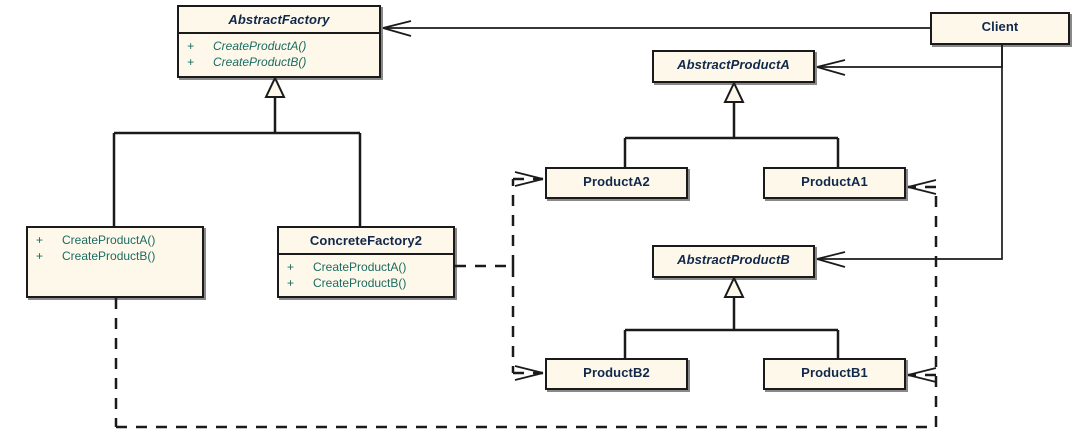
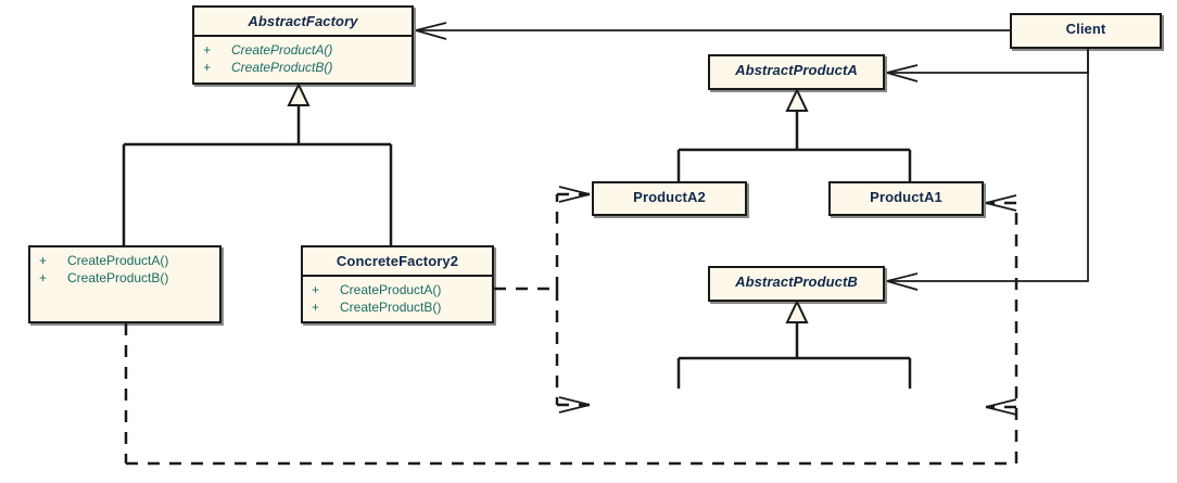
  AbstractFactory
  + CreateProductA()
  + CreateProductB()
  Client
  AbstractProductA
  ProductA2
  ProductA1
  AbstractProductB
  + CreateProductA()
  + CreateProductB()
  ConcreteFactory2
  + CreateProductA()
  + CreateProductB()
- ProductB2
- ProductB1
